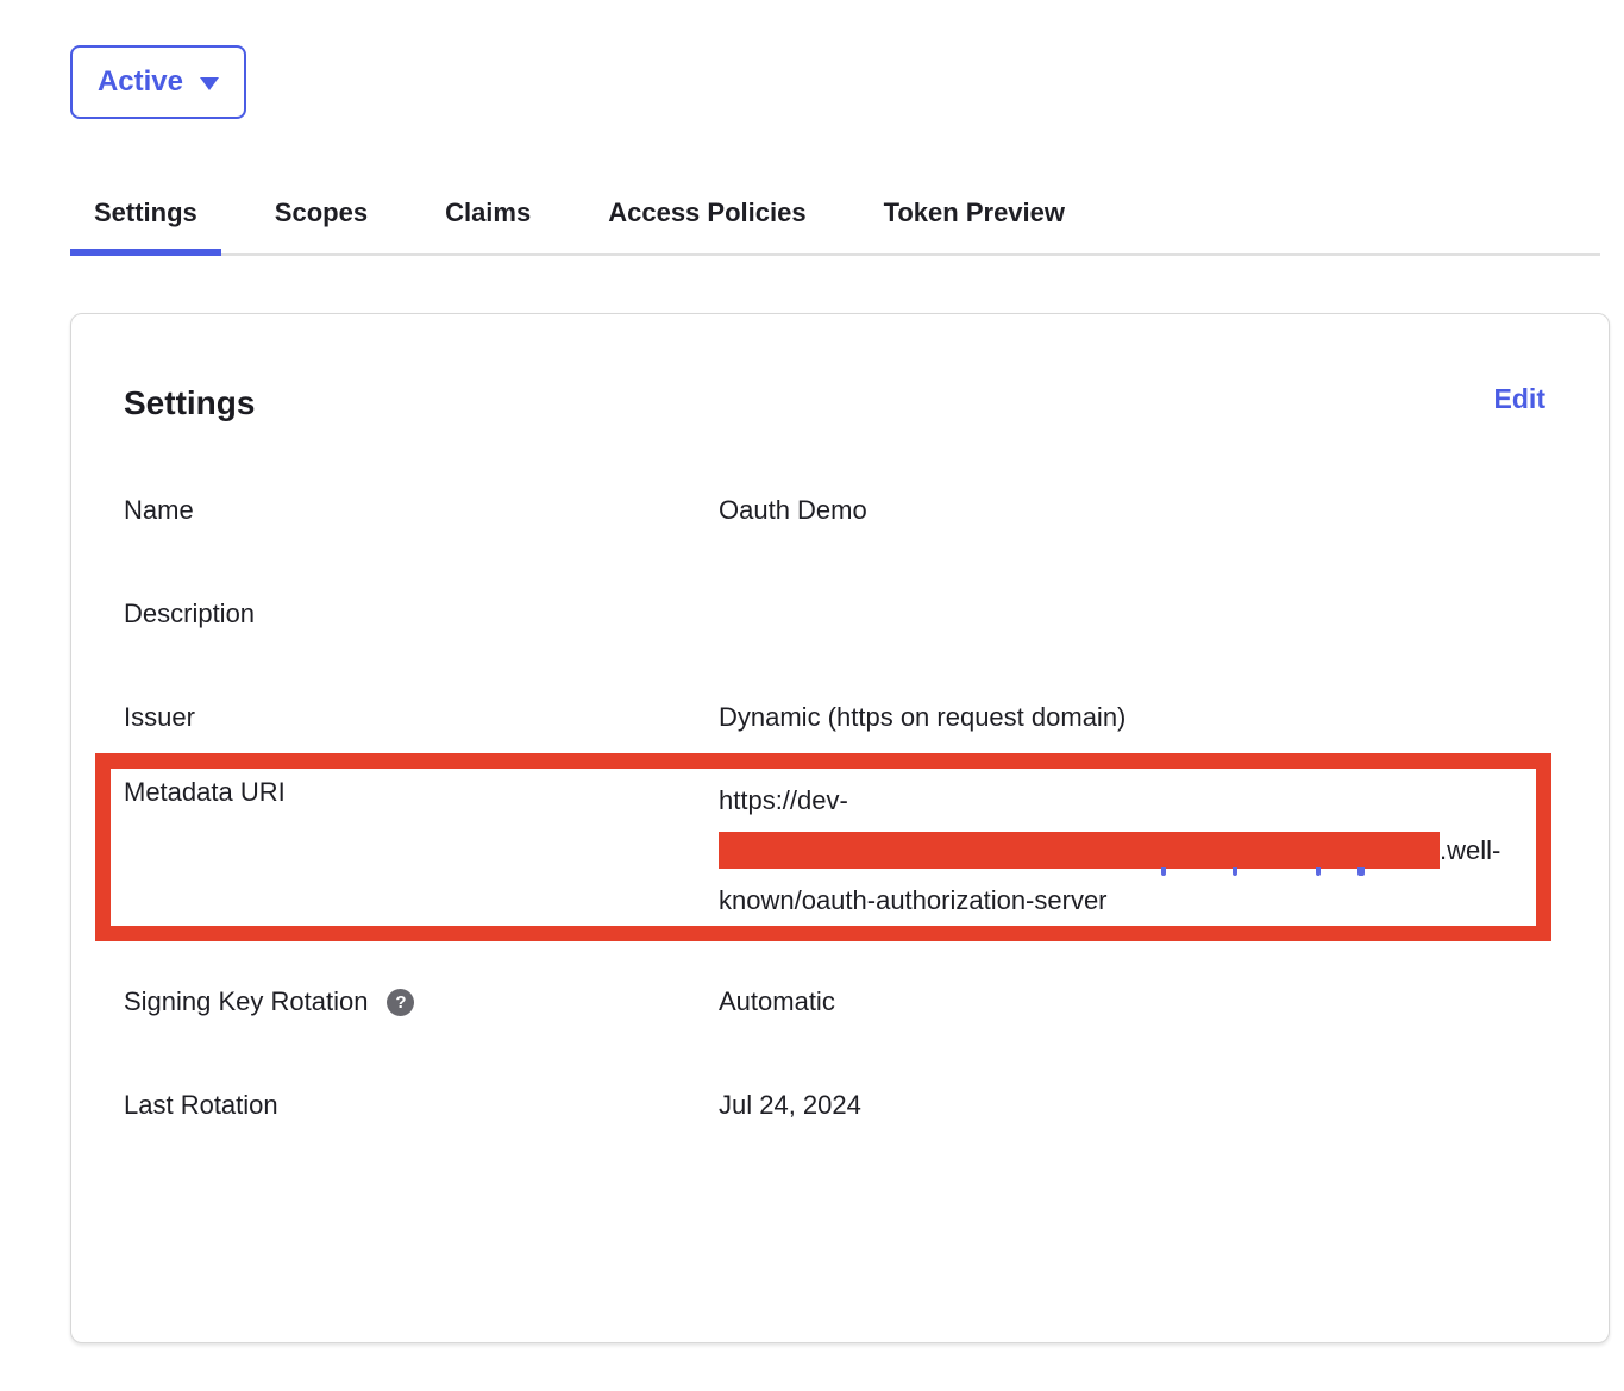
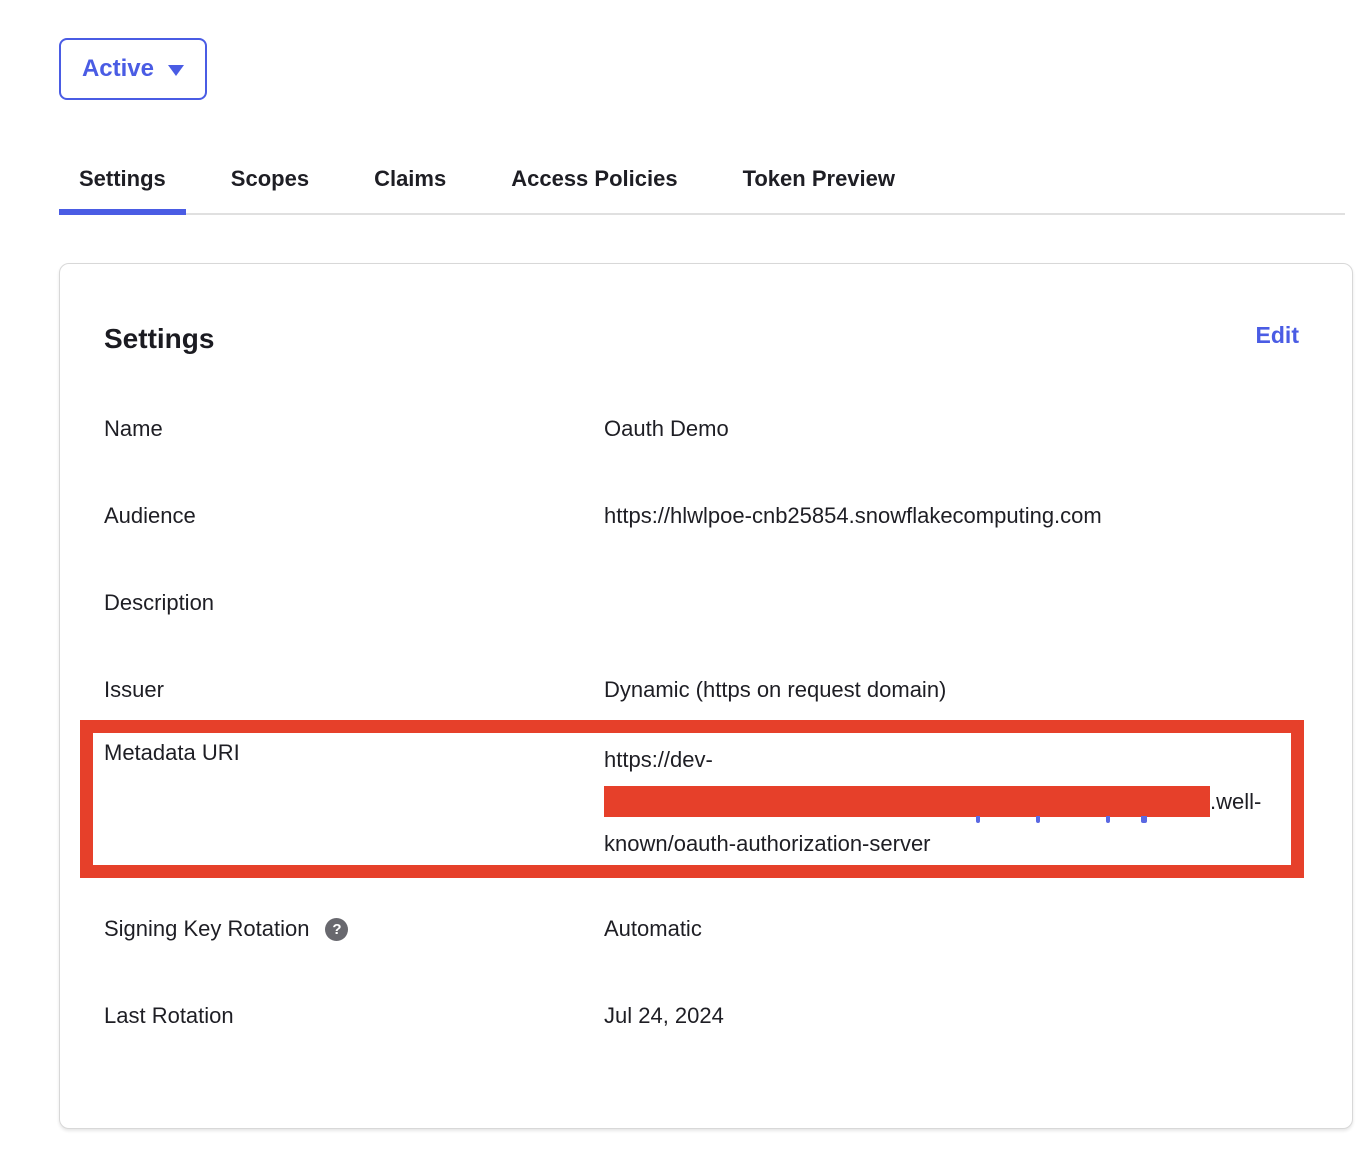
  Active
  Settings
  Scopes
  Claims
  Access Policies
  Token Preview
  Settings
  Edit
  Name
  Oauth Demo
+ Audience
+ https://hlwlpoe-cnb25854.snowflakecomputing.com
  Description
  Issuer
  Dynamic (https on request domain)
  Metadata URI
  https://dev-
  .well-
  known/oauth-authorization-server
  Signing Key Rotation
  ?
  Automatic
  Last Rotation
  Jul 24, 2024
